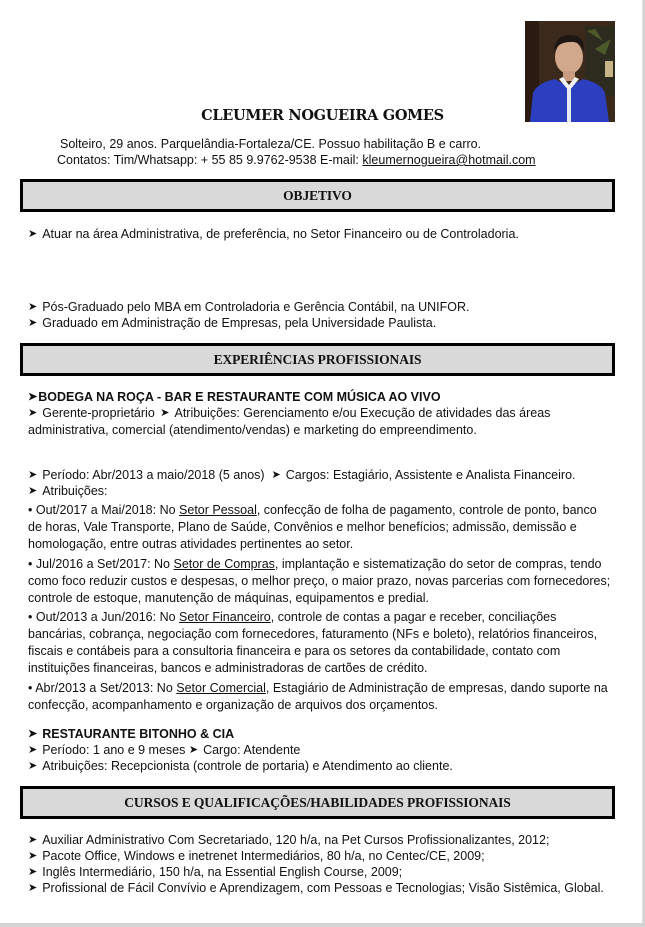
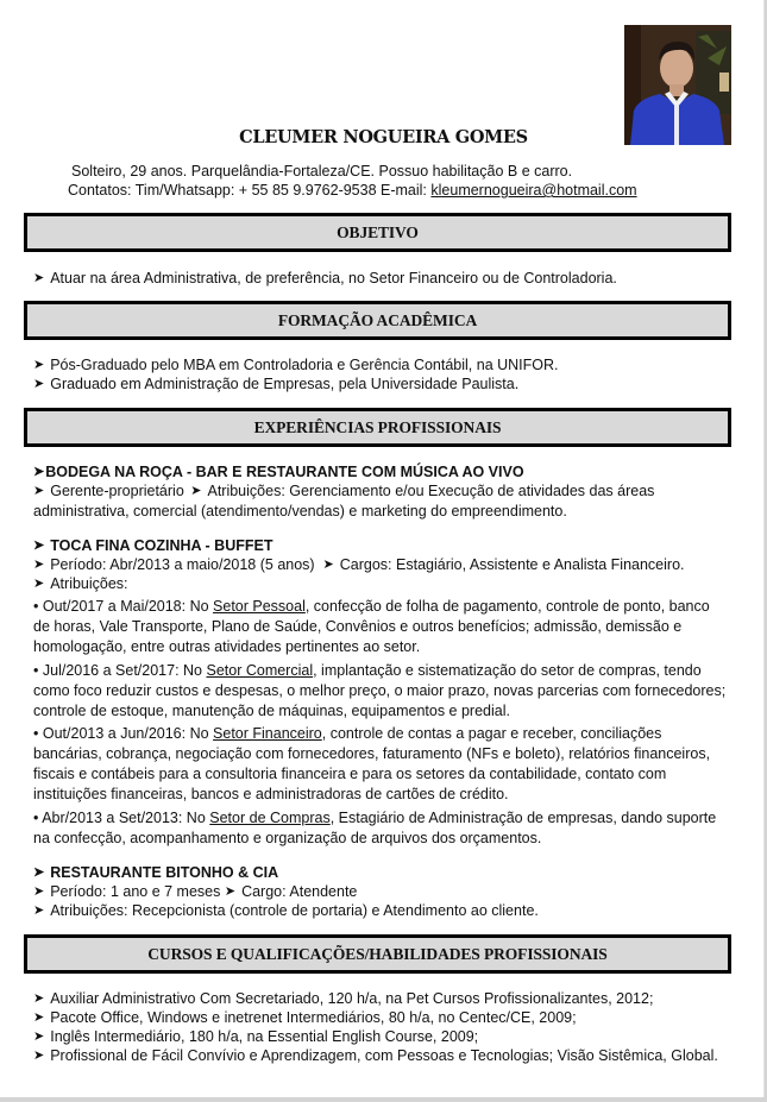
  CLEUMER NOGUEIRA GOMES
  Solteiro, 29 anos. Parquelândia-Fortaleza/CE. Possuo habilitação B e carro.
  Contatos: Tim/Whatsapp: + 55 85 9.9762-9538 E-mail: kleumernogueira@hotmail.com
  OBJETIVO
  ➤ Atuar na área Administrativa, de preferência, no Setor Financeiro ou de Controladoria.
+ FORMAÇÃO ACADÊMICA
  ➤ Pós-Graduado pelo MBA em Controladoria e Gerência Contábil, na UNIFOR.
  ➤ Graduado em Administração de Empresas, pela Universidade Paulista.
  EXPERIÊNCIAS PROFISSIONAIS
  ➤BODEGA NA ROÇA - BAR E RESTAURANTE COM MÚSICA AO VIVO
  ➤ Gerente-proprietário ➤ Atribuições: Gerenciamento e/ou Execução de atividades das áreas administrativa, comercial (atendimento/vendas) e marketing do empreendimento.
+ ➤ TOCA FINA COZINHA - BUFFET
  ➤ Período: Abr/2013 a maio/2018 (5 anos) ➤ Cargos: Estagiário, Assistente e Analista Financeiro.
  ➤ Atribuições:
- • Out/2017 a Mai/2018: No Setor Pessoal, confecção de folha de pagamento, controle de ponto, banco de horas, Vale Transporte, Plano de Saúde, Convênios e melhor benefícios; admissão, demissão e homologação, entre outras atividades pertinentes ao setor.
+ • Out/2017 a Mai/2018: No Setor Pessoal, confecção de folha de pagamento, controle de ponto, banco de horas, Vale Transporte, Plano de Saúde, Convênios e outros benefícios; admissão, demissão e homologação, entre outras atividades pertinentes ao setor.
- • Jul/2016 a Set/2017: No Setor de Compras, implantação e sistematização do setor de compras, tendo como foco reduzir custos e despesas, o melhor preço, o maior prazo, novas parcerias com fornecedores; controle de estoque, manutenção de máquinas, equipamentos e predial.
+ • Jul/2016 a Set/2017: No Setor Comercial, implantação e sistematização do setor de compras, tendo como foco reduzir custos e despesas, o melhor preço, o maior prazo, novas parcerias com fornecedores; controle de estoque, manutenção de máquinas, equipamentos e predial.
  • Out/2013 a Jun/2016: No Setor Financeiro, controle de contas a pagar e receber, conciliações bancárias, cobrança, negociação com fornecedores, faturamento (NFs e boleto), relatórios financeiros, fiscais e contábeis para a consultoria financeira e para os setores da contabilidade, contato com instituições financeiras, bancos e administradoras de cartões de crédito.
- • Abr/2013 a Set/2013: No Setor Comercial, Estagiário de Administração de empresas, dando suporte na confecção, acompanhamento e organização de arquivos dos orçamentos.
+ • Abr/2013 a Set/2013: No Setor de Compras, Estagiário de Administração de empresas, dando suporte na confecção, acompanhamento e organização de arquivos dos orçamentos.
  ➤ RESTAURANTE BITONHO & CIA
- ➤ Período: 1 ano e 9 meses ➤ Cargo: Atendente
+ ➤ Período: 1 ano e 7 meses ➤ Cargo: Atendente
  ➤ Atribuições: Recepcionista (controle de portaria) e Atendimento ao cliente.
  CURSOS E QUALIFICAÇÕES/HABILIDADES PROFISSIONAIS
  ➤ Auxiliar Administrativo Com Secretariado, 120 h/a, na Pet Cursos Profissionalizantes, 2012;
  ➤ Pacote Office, Windows e inetrenet Intermediários, 80 h/a, no Centec/CE, 2009;
- ➤ Inglês Intermediário, 150 h/a, na Essential English Course, 2009;
+ ➤ Inglês Intermediário, 180 h/a, na Essential English Course, 2009;
  ➤ Profissional de Fácil Convívio e Aprendizagem, com Pessoas e Tecnologias; Visão Sistêmica, Global.
